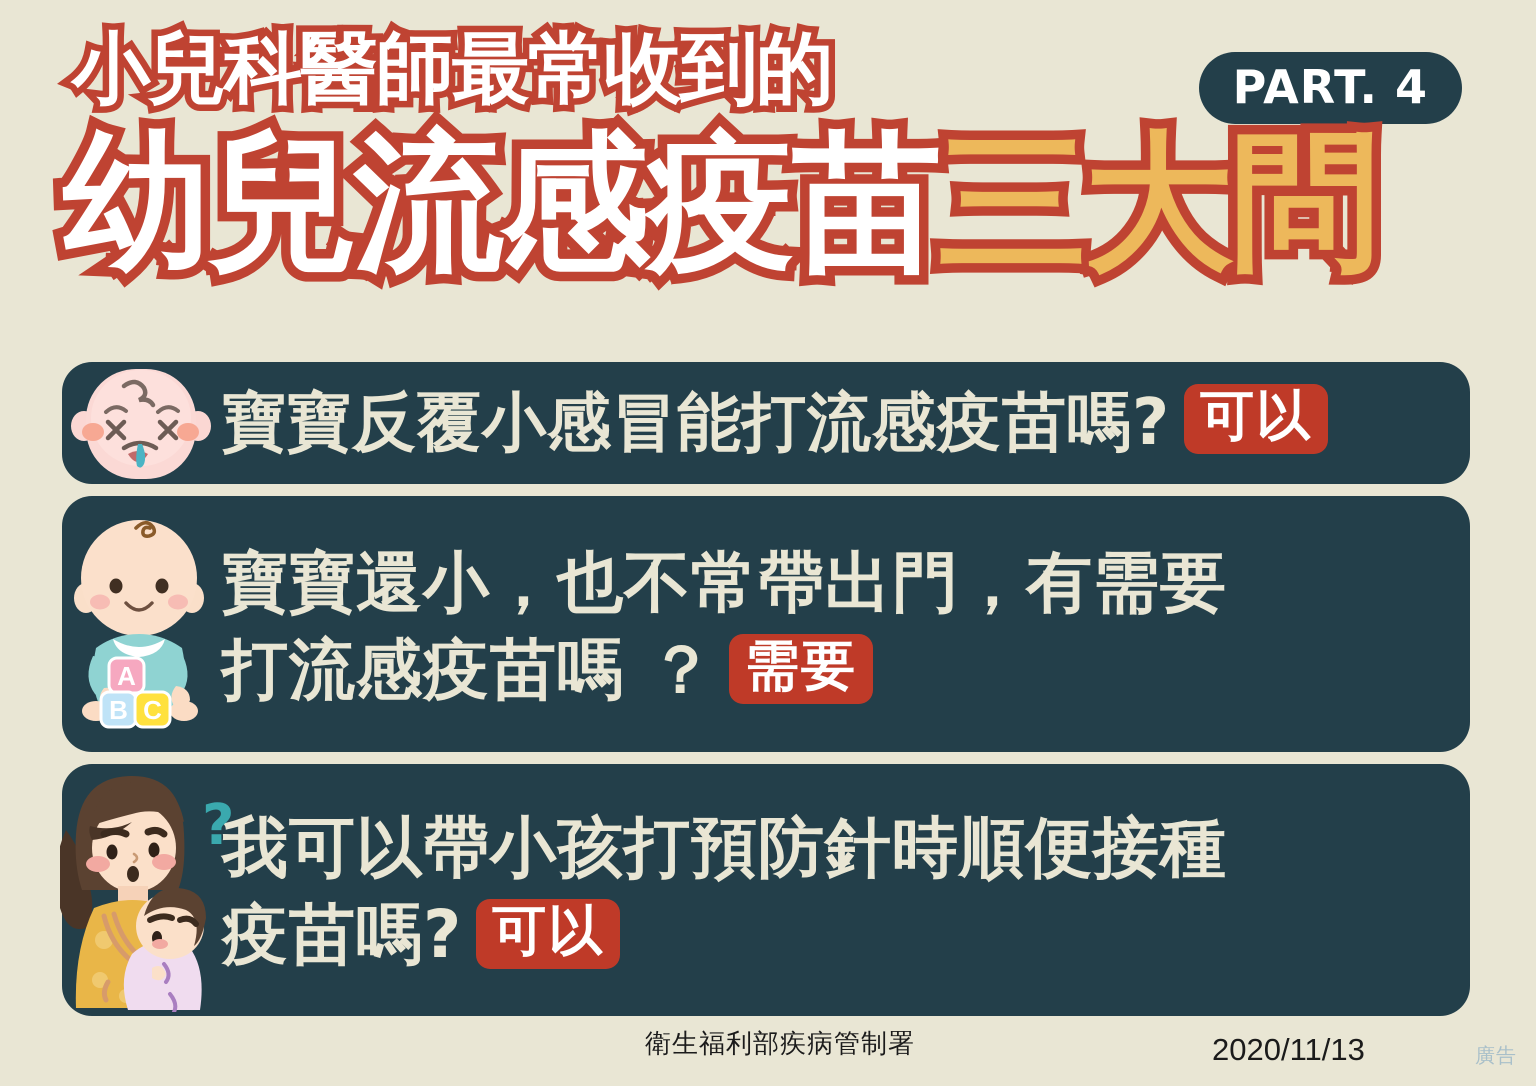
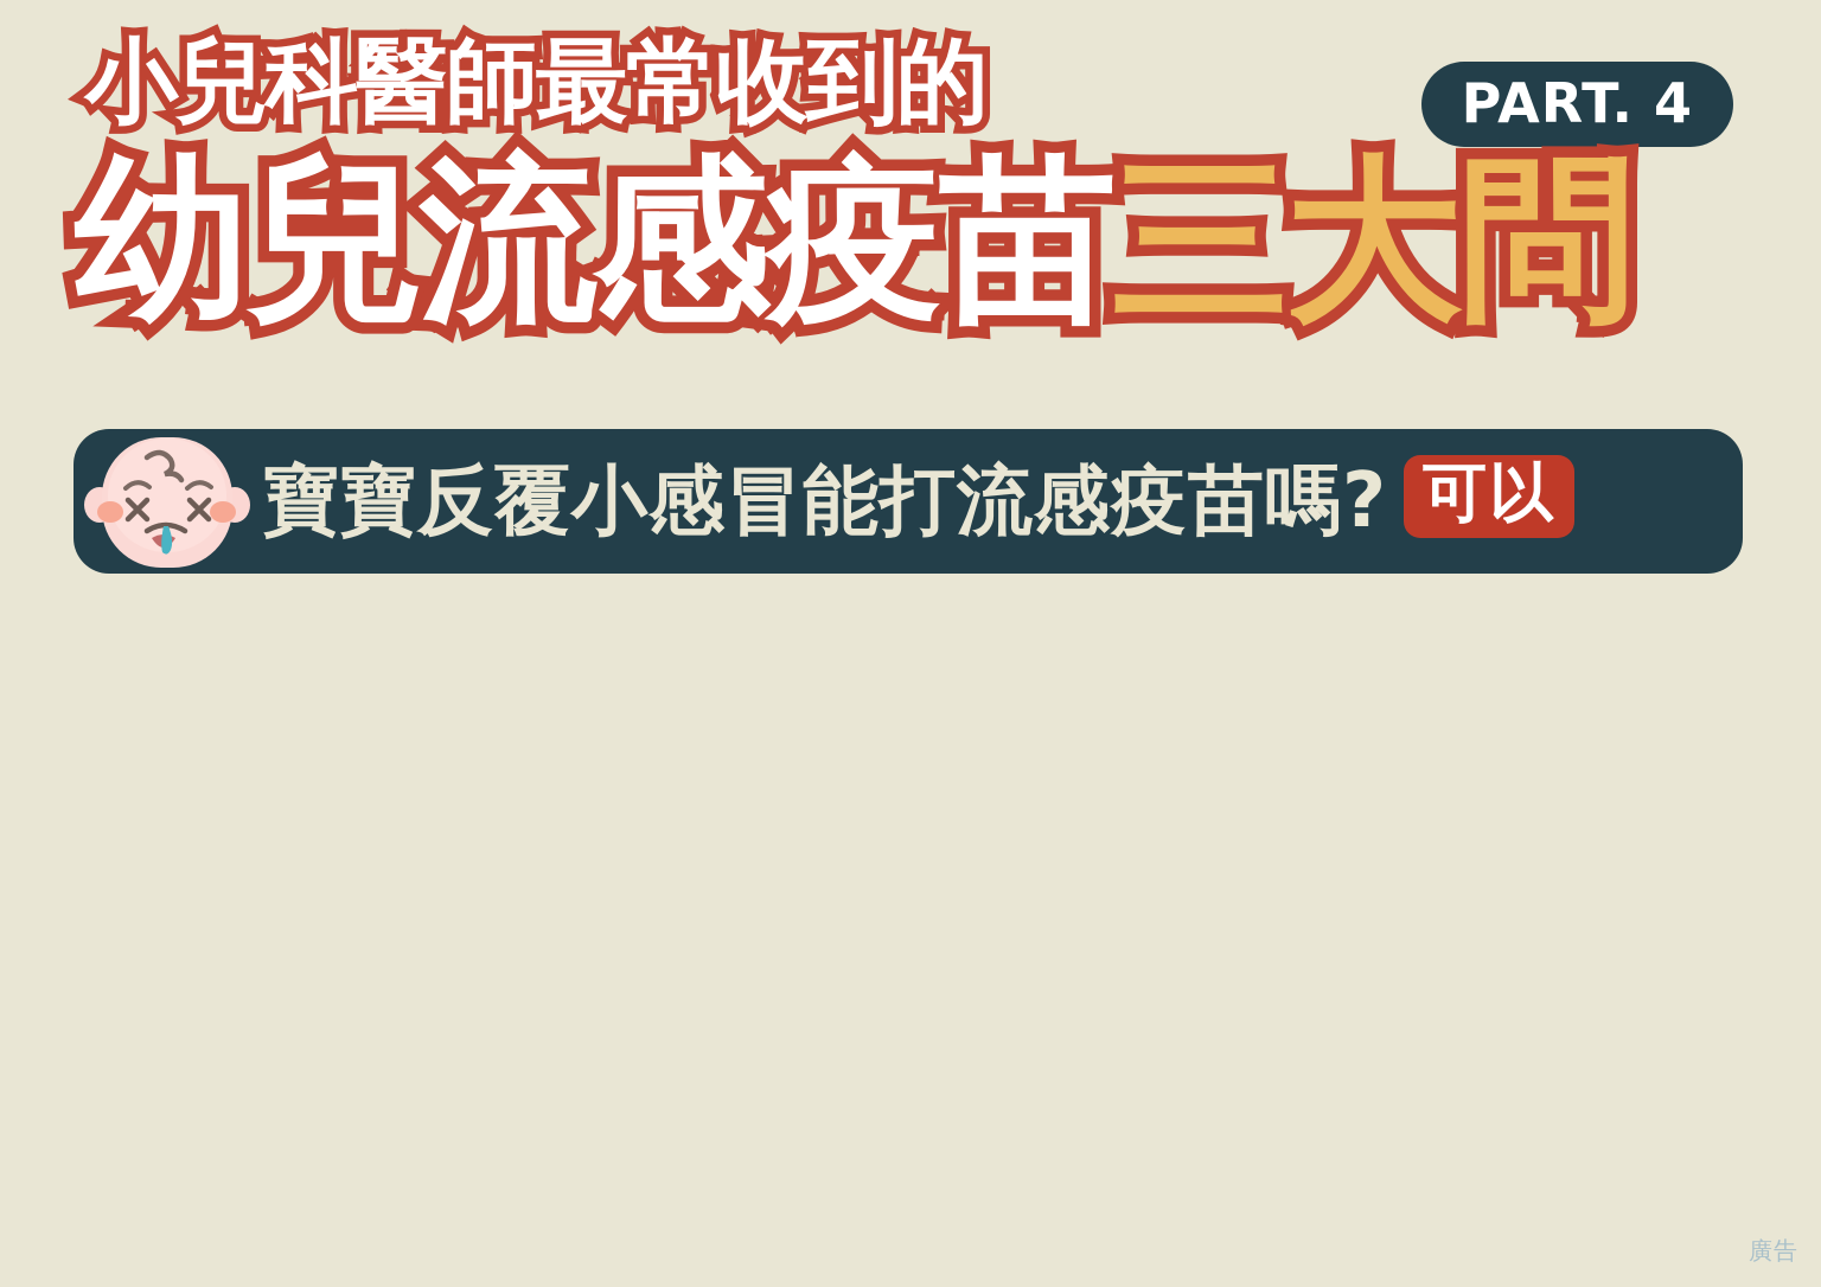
  小兒科醫師最常收到的
  PART. 4
  幼兒流感疫苗三大問
  寶寶反覆小感冒能打流感疫苗嗎? 可以
- A
- B
- C
- 寶寶還小，也不常帶出門，有需要
- 打流感疫苗嗎 ？ 需要
- ?
- 我可以帶小孩打預防針時順便接種
- 疫苗嗎? 可以
- 衛生福利部疾病管制署
- 2020/11/13
  廣告
